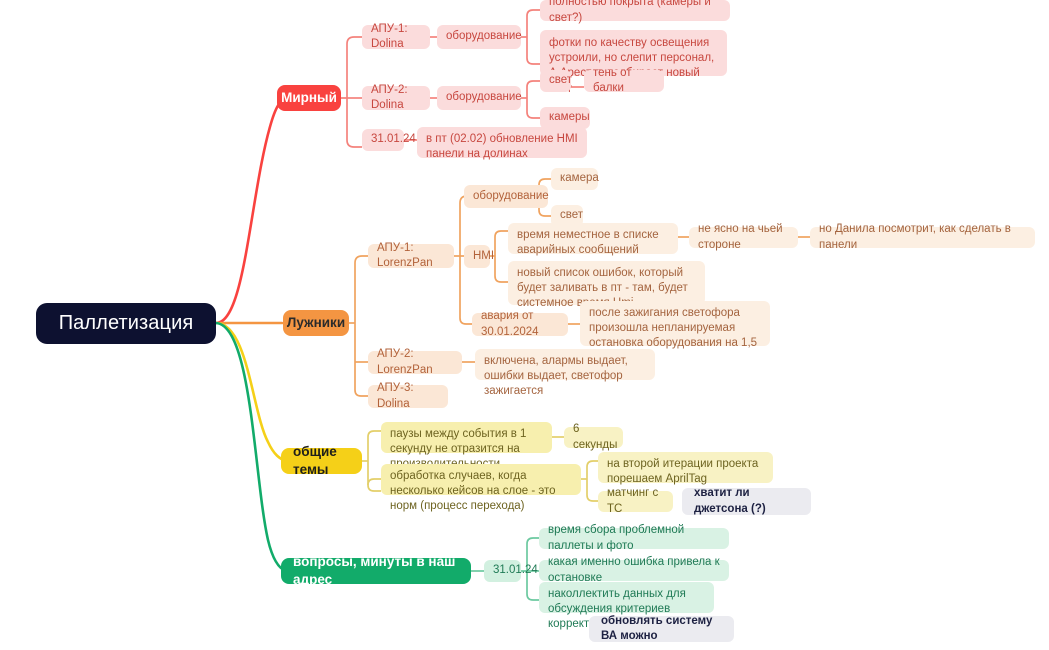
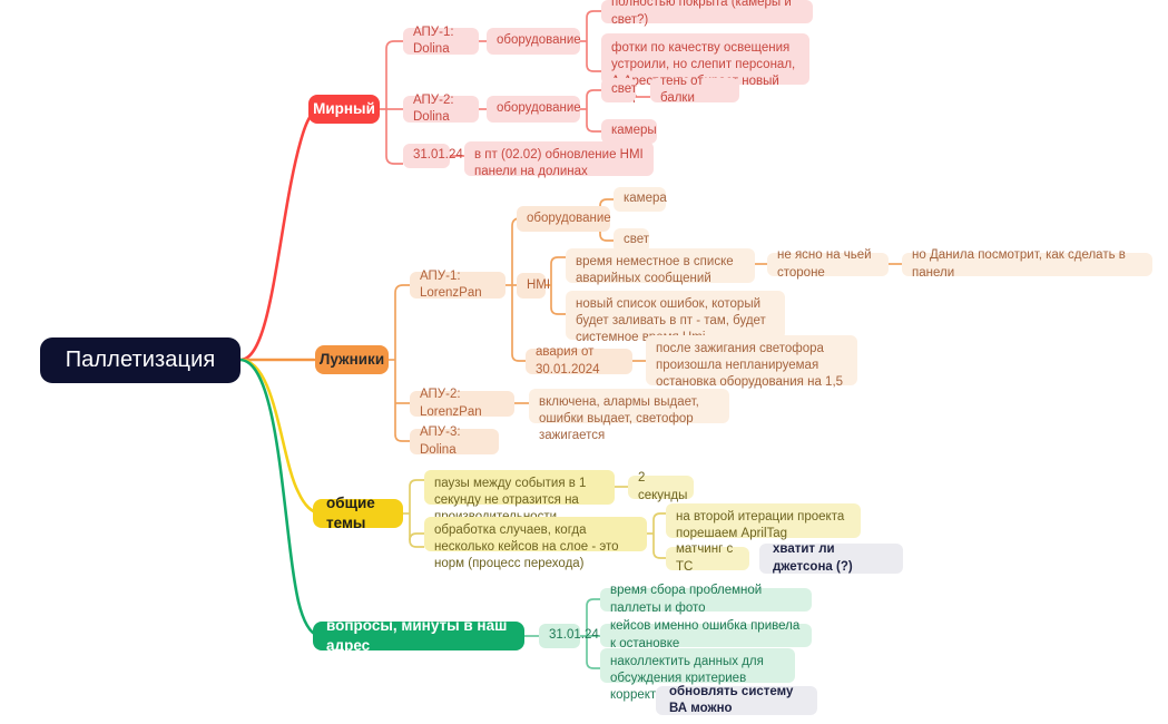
  Паллетизация
  Мирный
  АПУ-1: Dolina
  оборудование
  полностью покрыта (камеры и свет?)
  фотки по качеству освещения устроили, но слепит персонал, ес новый
  АПУ-2: Dolina
  оборудование
  свет
  тень от балки
  камеры
  31.01.24
  в пт (02.02) обновление HMI панели на долинах
  Лужники
  АПУ-1: LorenzPan
  оборудование
  камера
  свет
  HMI
  время неместное в списке аварийных сообщений
  не ясно на чьей стороне
  но Данила посмотрит, как сделать в панели
  новый список ошибок, который будет заливать в пт - там, будет системное
  авария от 30.01.2024
  после зажигания светофора произошла непланируемая остановка оборудования на 1,5
  АПУ-2: LorenzPan
  включена, алармы выдает, ошибки выдает, светофор зажигается
  АПУ-3: Dolina
  общие темы
- 6 секунды
+ 2 секунды
  обработка случаев, когда несколько кейсов на слое - это норм (процесс перехода)
  на второй итерации проекта порешаем AprilTag
  матчинг с ТС
  хватит ли джетсона (?)
  вопросы, минуты в наш адрес
  31.01.24
  время сбора проблемной паллеты и фото
- какая именно ошибка привела к остановке
+ кейсов именно ошибка привела к остановке
  наколлектить данных для обсуждения критериев коррект
  обновлять систему ВА можно
